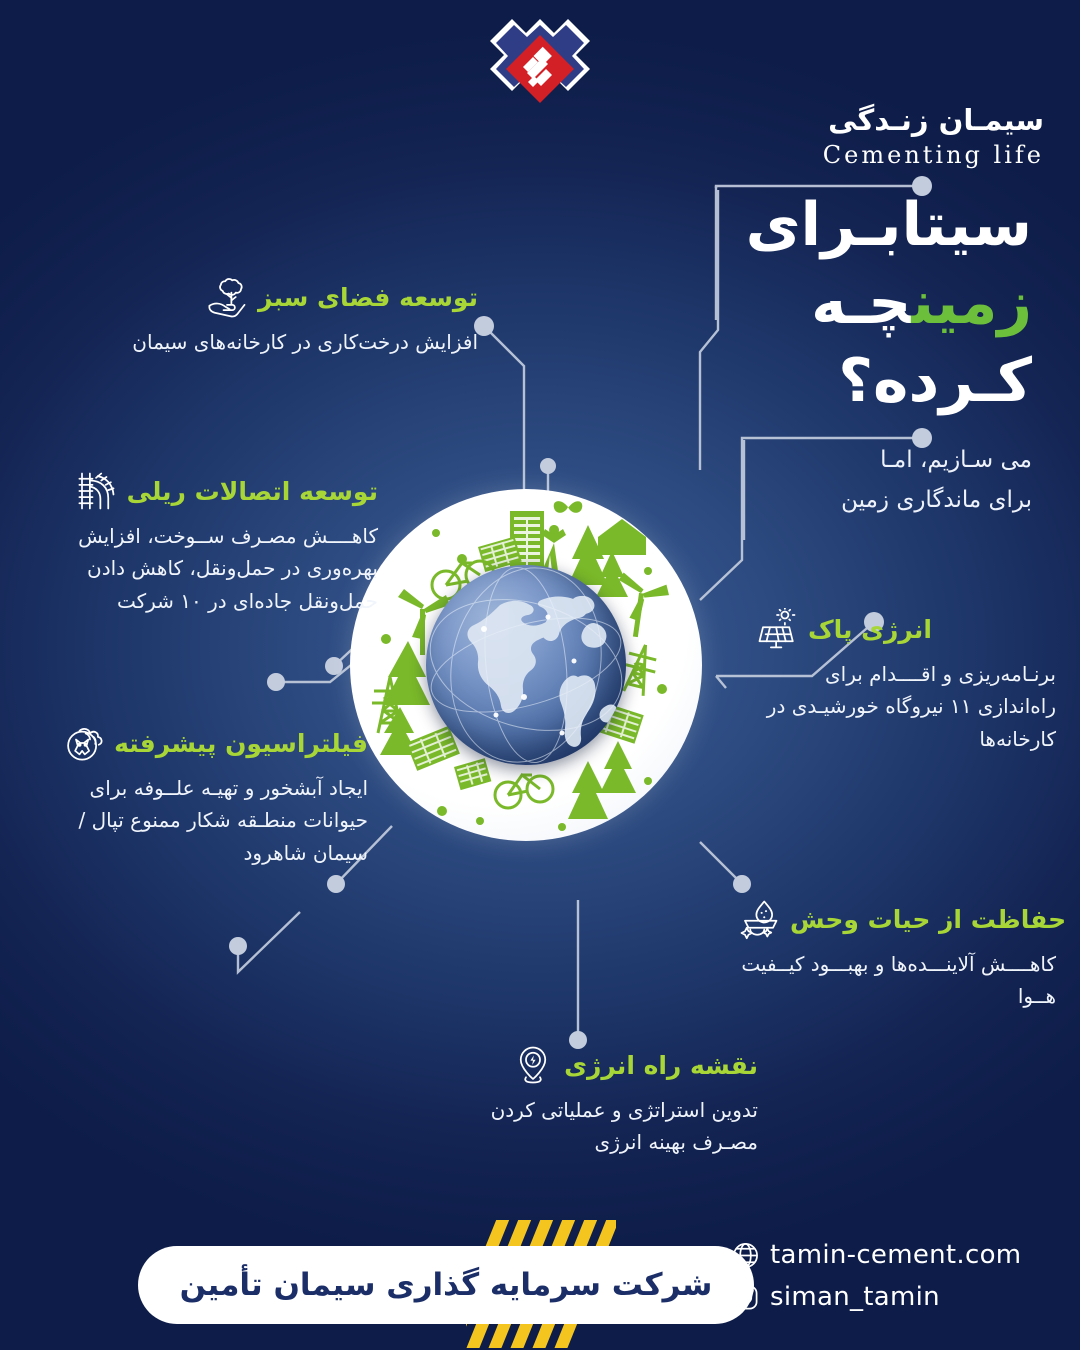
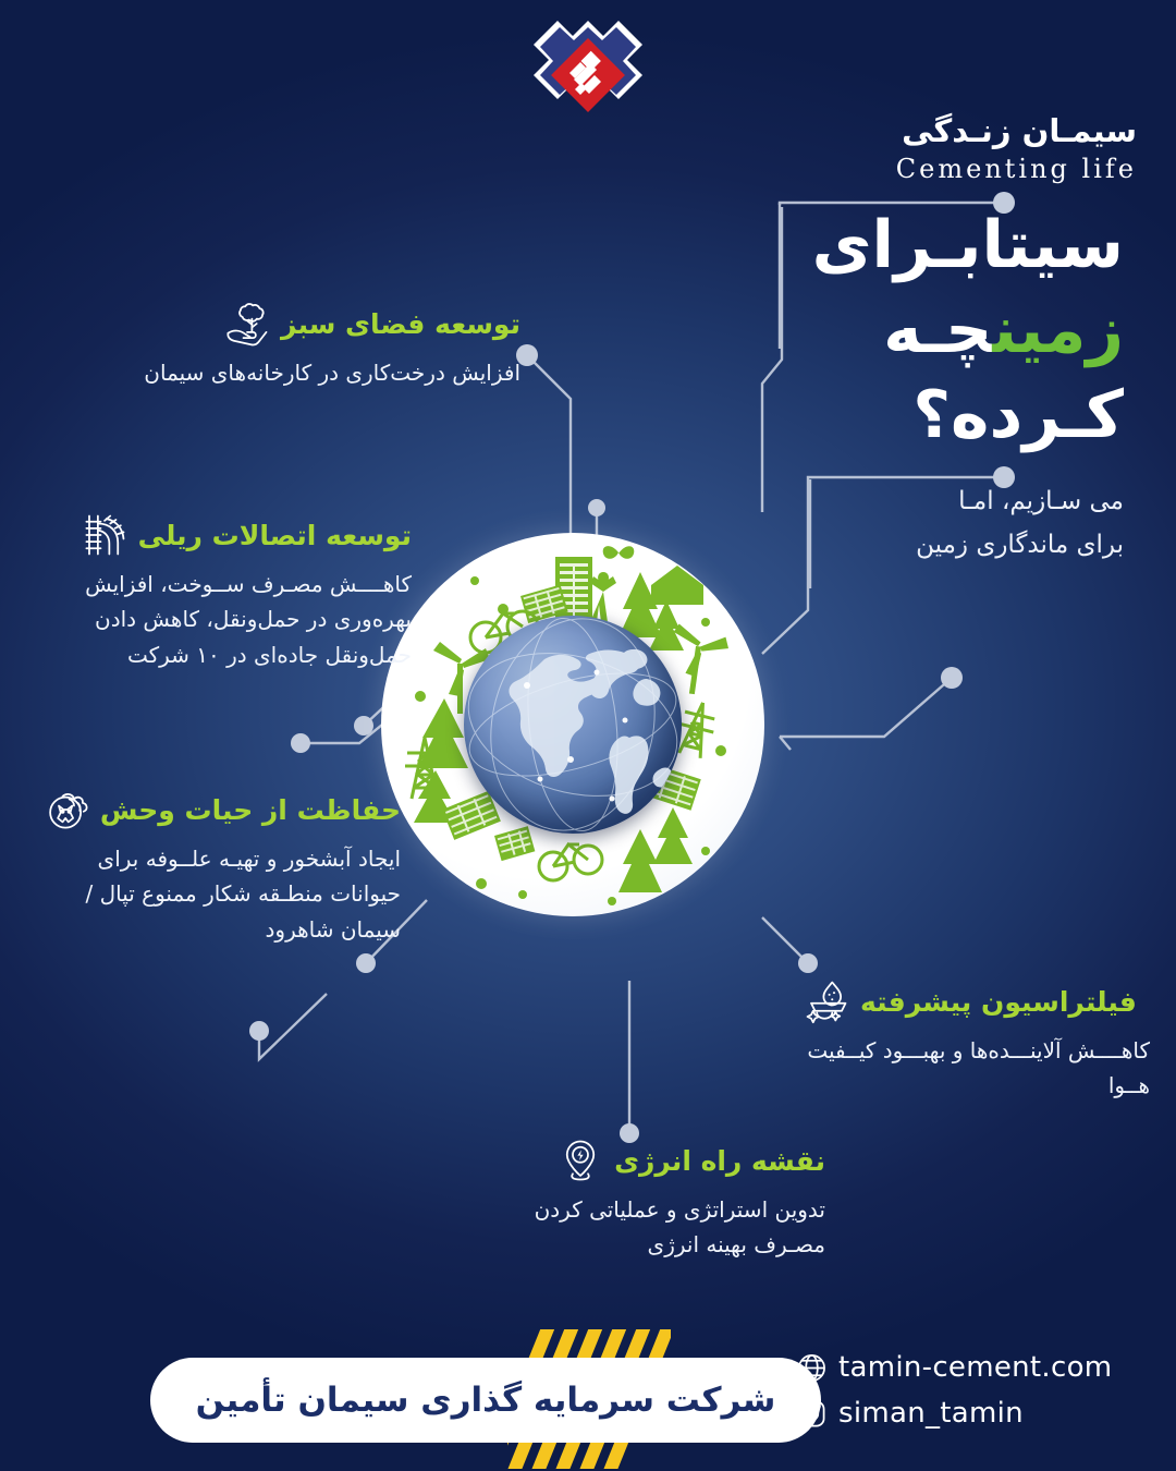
  سیمـان زنـدگی
  Cementing life
  سیتابـرای
  زمینچـه
  کـرده؟
  می سـازیم، امـا
  برای ماندگاری زمین
  توسعه فضای سبز
  افزایش درختکاری در کارخانه‌های سیمان
  توسعه اتصالات ریلی
  کاهــــش مصـرف ســوخت، افزایش بهره‌وری در حملونقل، کاهش دادن حمل‌ونقل جاده‌ای در ۱۰ شرکت
- فیلتراسیون پیشرفته
+ حفاظت از حیات وحش
  ایجاد آبشخور و تهیـه علــوفه برای حیوانات منطـقه شکار ممنوع تپال / سیمان شاهرود
  نقشه راه انرژی
  تدوین استراتژی و عملیاتی کردن مصـرف بهینه انرژی
- حفاظت از حیات وحش
+ فیلتراسیون پیشرفته
  کاهــــش آلاینـــده‌ها و بهبـــود کیــفیت هــوا
- انرژی پاک
- برنـامه‌ریزی و اقــــدام برای راه‌اندازی ۱۱ نیروگاه خورشیـدی در کارخانهها
  شرکت سرمایه گذاری سیمان تأمین
  tamin-cement.com
  siman_tamin
